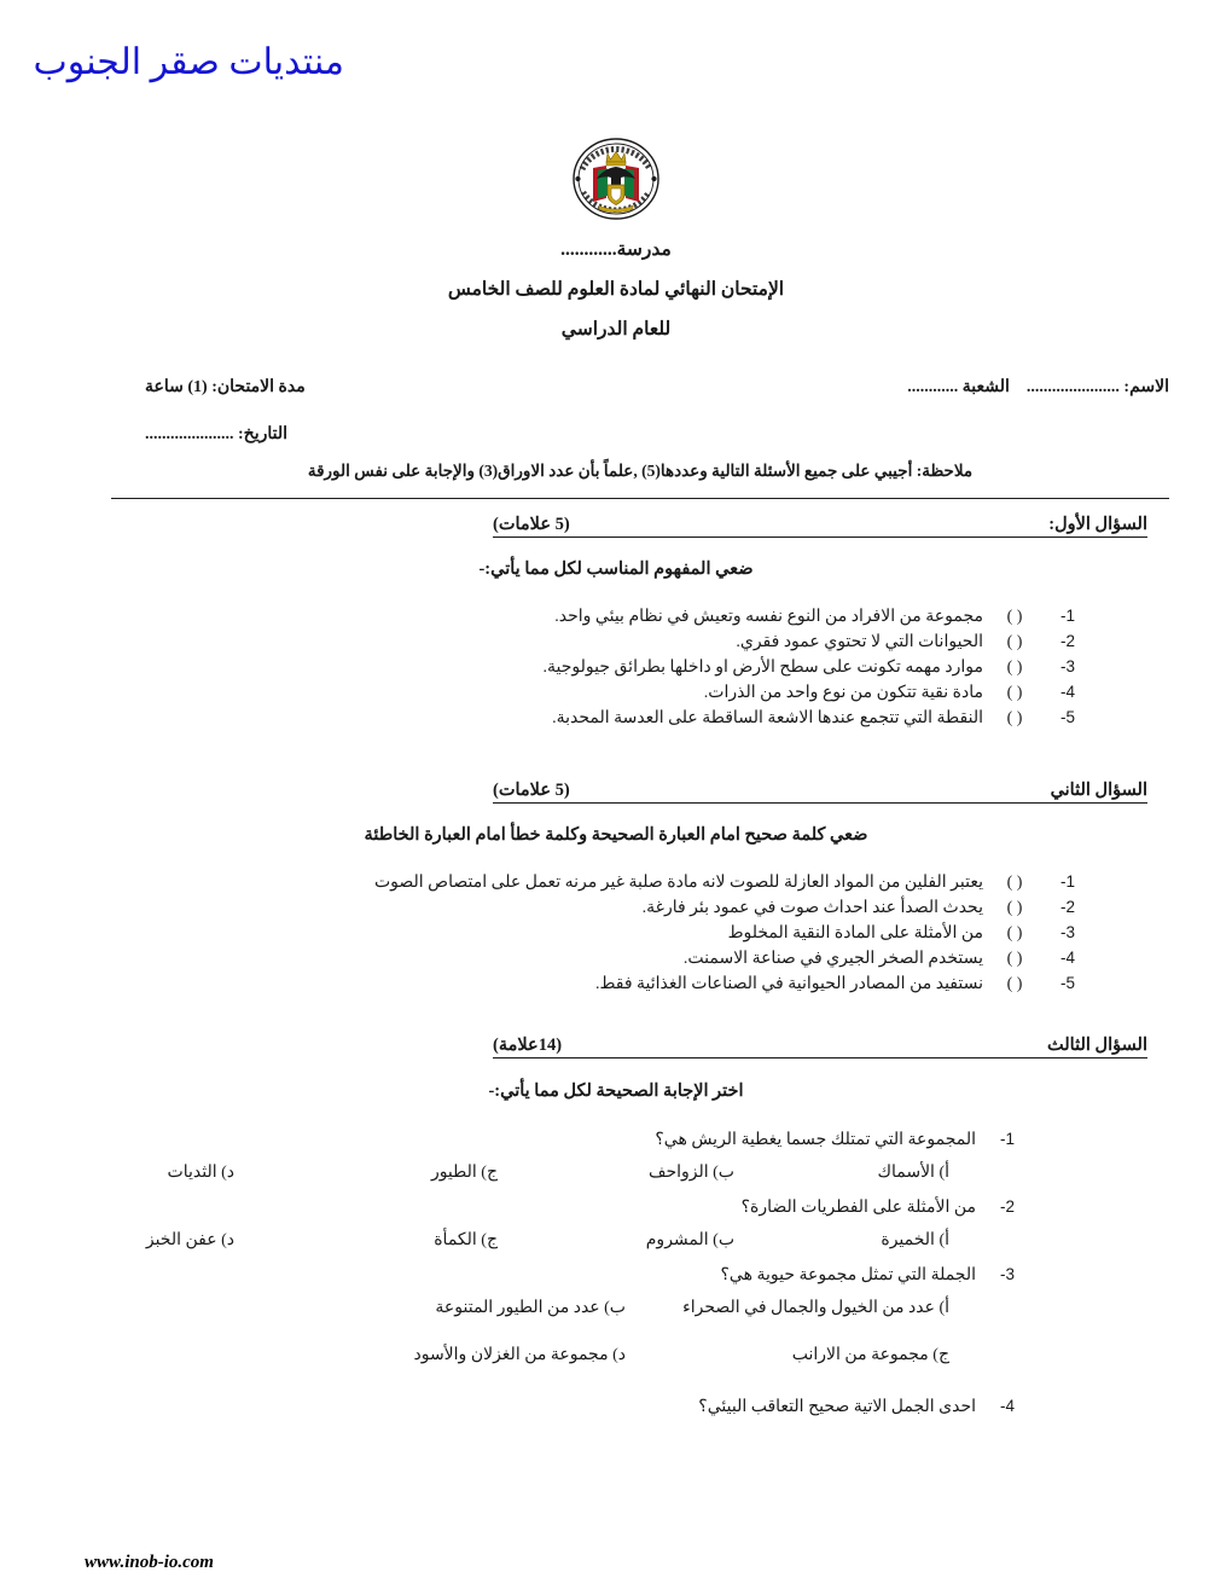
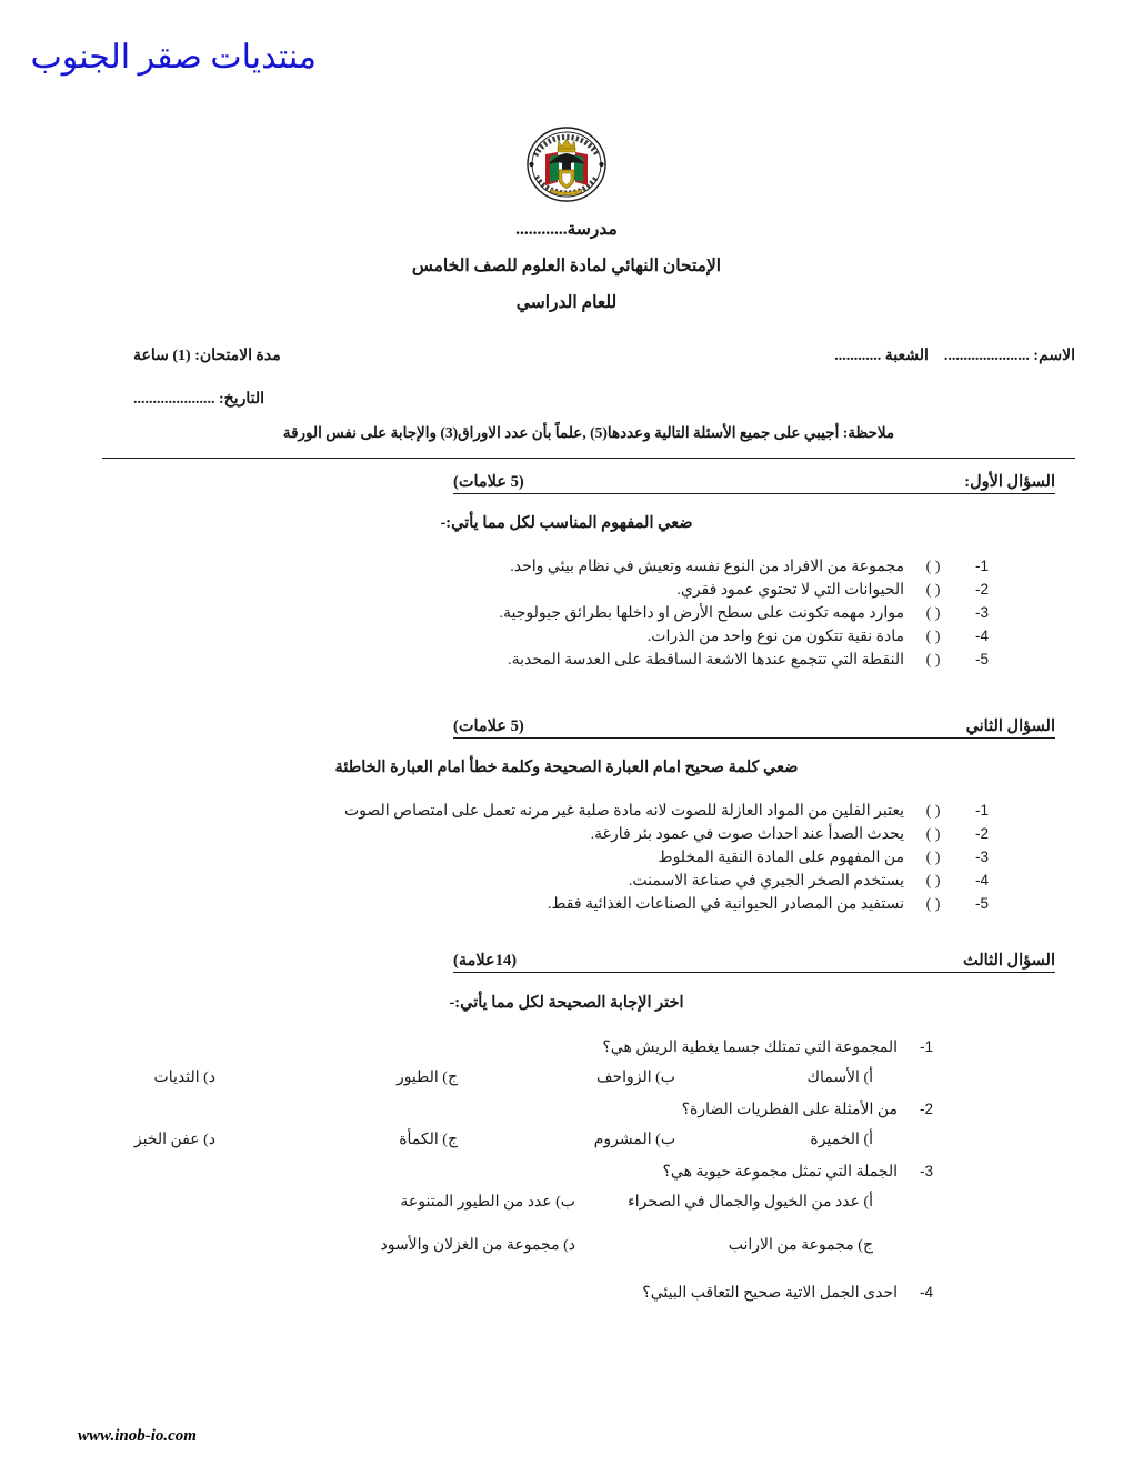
  منتديات صقر الجنوب
  مدرسة............
  الإمتحان النهائي لمادة العلوم للصف الخامس
  للعام الدراسي
  الاسم: ......................
  الشعبة ............
  مدة الامتحان: (1) ساعة
  التاريخ: .....................
  ملاحظة: أجيبي على جميع الأسئلة التالية وعددها(5) ,علماً بأن عدد الاوراق(3) والإجابة على نفس الورقة
  السؤال الأول:
  (5 علامات)
  ضعي المفهوم المناسب لكل مما يأتي:-
  1-
  ( )
  مجموعة من الافراد من النوع نفسه وتعيش في نظام بيئي واحد.
  2-
  ( )
  الحيوانات التي لا تحتوي عمود فقري.
  3-
  ( )
  موارد مهمه تكونت على سطح الأرض او داخلها بطرائق جيولوجية.
  4-
  ( )
  مادة نقية تتكون من نوع واحد من الذرات.
  5-
  ( )
  النقطة التي تتجمع عندها الاشعة الساقطة على العدسة المحدبة.
  السؤال الثاني
  (5 علامات)
  ضعي كلمة صحيح امام العبارة الصحيحة وكلمة خطأ امام العبارة الخاطئة
  1-
  ( )
  يعتبر الفلين من المواد العازلة للصوت لانه مادة صلبة غير مرنه تعمل على امتصاص الصوت
  2-
  ( )
  يحدث الصدأ عند احداث صوت في عمود بئر فارغة.
  3-
  ( )
- من الأمثلة على المادة النقية المخلوط
+ من المفهوم على المادة النقية المخلوط
  4-
  ( )
  يستخدم الصخر الجيري في صناعة الاسمنت.
  5-
  ( )
  نستفيد من المصادر الحيوانية في الصناعات الغذائية فقط.
  السؤال الثالث
  (14علامة)
  اختر الإجابة الصحيحة لكل مما يأتي:-
  1-
  المجموعة التي تمتلك جسما يغطية الريش هي؟
  أ) الأسماك
  ب) الزواحف
  ج) الطيور
  د) الثديات
  2-
  من الأمثلة على الفطريات الضارة؟
  أ) الخميرة
  ب) المشروم
  ج) الكمأة
  د) عفن الخبز
  3-
  الجملة التي تمثل مجموعة حيوية هي؟
  أ) عدد من الخيول والجمال في الصحراء
  ب) عدد من الطيور المتنوعة
  ج) مجموعة من الارانب
  د) مجموعة من الغزلان والأسود
  4-
  احدى الجمل الاتية صحيح التعاقب البيئي؟
  www.inob-io.com
